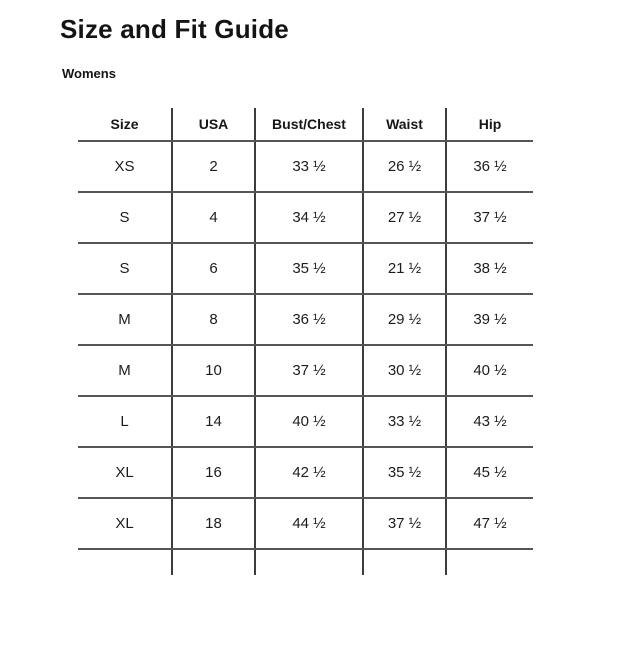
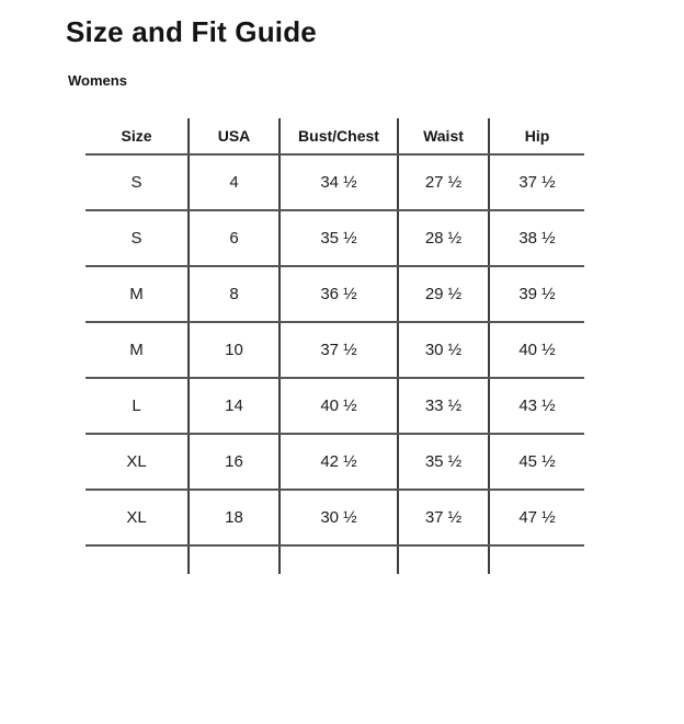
  Size and Fit Guide
  Womens
  Size	USA	Bust/Chest	Waist	Hip
- XS	2	33 ½	26 ½	36 ½
  S	4	34 ½	27 ½	37 ½
- S	6	35 ½	21 ½	38 ½
+ S	6	35 ½	28 ½	38 ½
  M	8	36 ½	29 ½	39 ½
  M	10	37 ½	30 ½	40 ½
  L	14	40 ½	33 ½	43 ½
  XL	16	42 ½	35 ½	45 ½
- XL	18	44 ½	37 ½	47 ½
+ XL	18	30 ½	37 ½	47 ½
